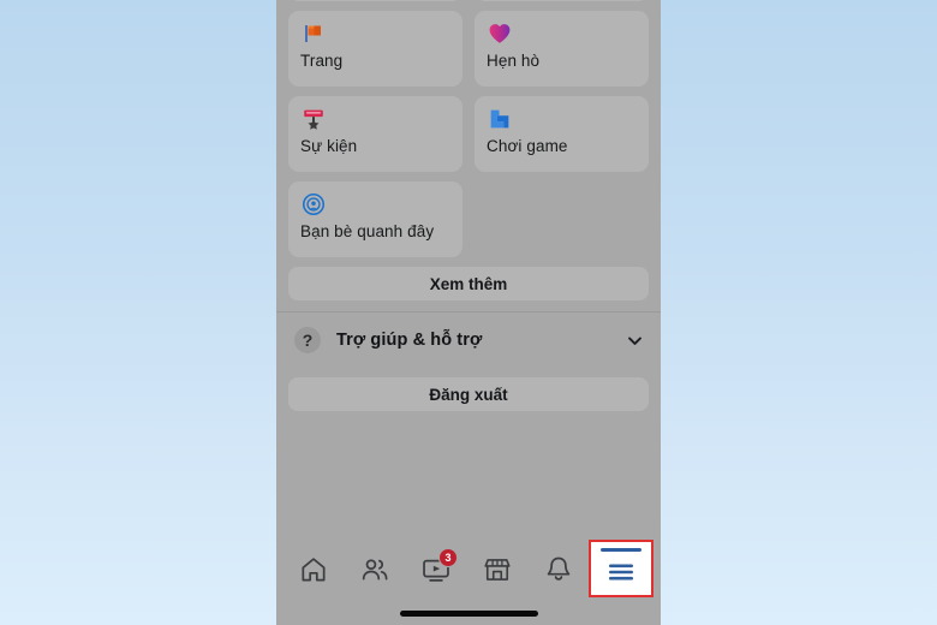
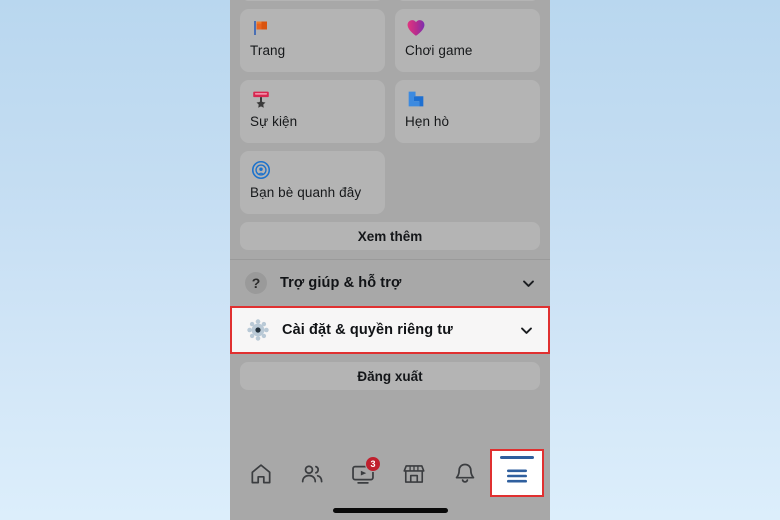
  Trang
- Hẹn hò
+ Chơi game
  Sự kiện
- Chơi game
+ Hẹn hò
  Bạn bè quanh đây
  Xem thêm
  ?
  Trợ giúp & hỗ trợ
+ Cài đặt & quyền riêng tư
  Đăng xuất
  3
